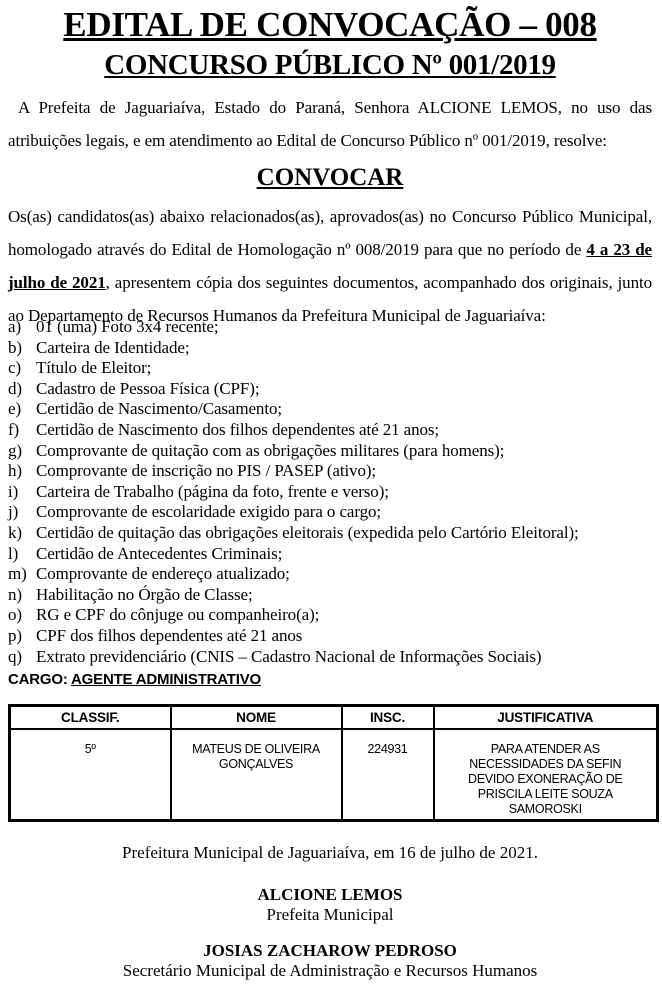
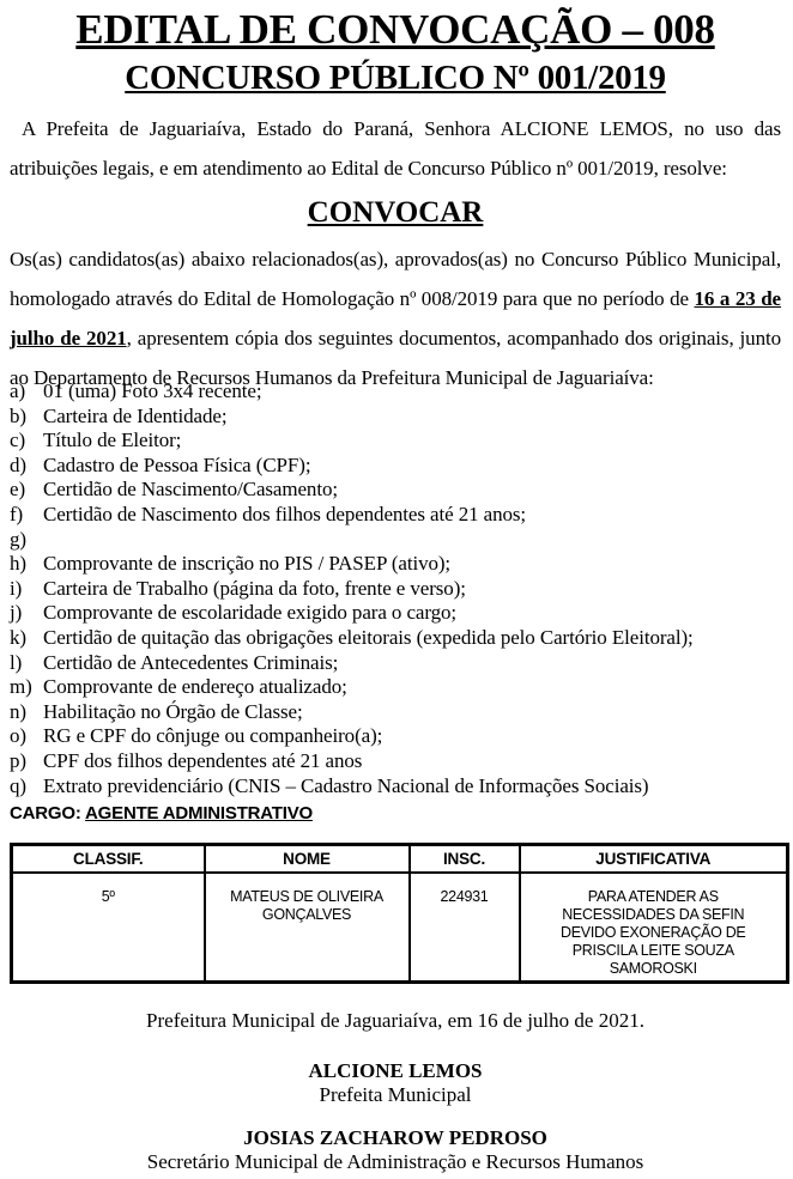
  EDITAL DE CONVOCAÇÃO – 008
  CONCURSO PÚBLICO Nº 001/2019
  A Prefeita de Jaguariaíva, Estado do Paraná, Senhora ALCIONE LEMOS, no uso das atribuições legais, e em atendimento ao Edital de Concurso Público nº 001/2019, resolve:
  CONVOCAR
- Os(as) candidatos(as) abaixo relacionados(as), aprovados(as) no Concurso Público Municipal, homologado através do Edital de Homologação nº 008/2019 para que no período de 4 a 23 de julho de 2021, apresentem cópia dos seguintes documentos, acompanhado dos originais, junto ao Departamento de Recursos Humanos da Prefeitura Municipal de Jaguariaíva:
+ Os(as) candidatos(as) abaixo relacionados(as), aprovados(as) no Concurso Público Municipal, homologado através do Edital de Homologação nº 008/2019 para que no período de 16 a 23 de julho de 2021, apresentem cópia dos seguintes documentos, acompanhado dos originais, junto ao Departamento de Recursos Humanos da Prefeitura Municipal de Jaguariaíva:
  a)
  01 (uma) Foto 3x4 recente;
  b)
  Carteira de Identidade;
  c)
  Título de Eleitor;
  d)
  Cadastro de Pessoa Física (CPF);
  e)
  Certidão de Nascimento/Casamento;
  f)
  Certidão de Nascimento dos filhos dependentes até 21 anos;
  g)
- Comprovante de quitação com as obrigações militares (para homens);
  h)
  Comprovante de inscrição no PIS / PASEP (ativo);
  i)
  Carteira de Trabalho (página da foto, frente e verso);
  j)
  Comprovante de escolaridade exigido para o cargo;
  k)
  Certidão de quitação das obrigações eleitorais (expedida pelo Cartório Eleitoral);
  l)
  Certidão de Antecedentes Criminais;
  m)
  Comprovante de endereço atualizado;
  n)
  Habilitação no Órgão de Classe;
  o)
  RG e CPF do cônjuge ou companheiro(a);
  p)
  CPF dos filhos dependentes até 21 anos
  q)
  Extrato previdenciário (CNIS – Cadastro Nacional de Informações Sociais)
  CARGO: AGENTE ADMINISTRATIVO
  CLASSIF.	NOME	INSC.	JUSTIFICATIVA
  5º	MATEUS DE OLIVEIRA GONÇALVES	224931	PARA ATENDER AS NECESSIDADES DA SEFIN DEVIDO EXONERAÇÃO DE PRISCILA LEITE SOUZA SAMOROSKI
  Prefeitura Municipal de Jaguariaíva, em 16 de julho de 2021.
  ALCIONE LEMOS
  Prefeita Municipal
  JOSIAS ZACHAROW PEDROSO
  Secretário Municipal de Administração e Recursos Humanos
